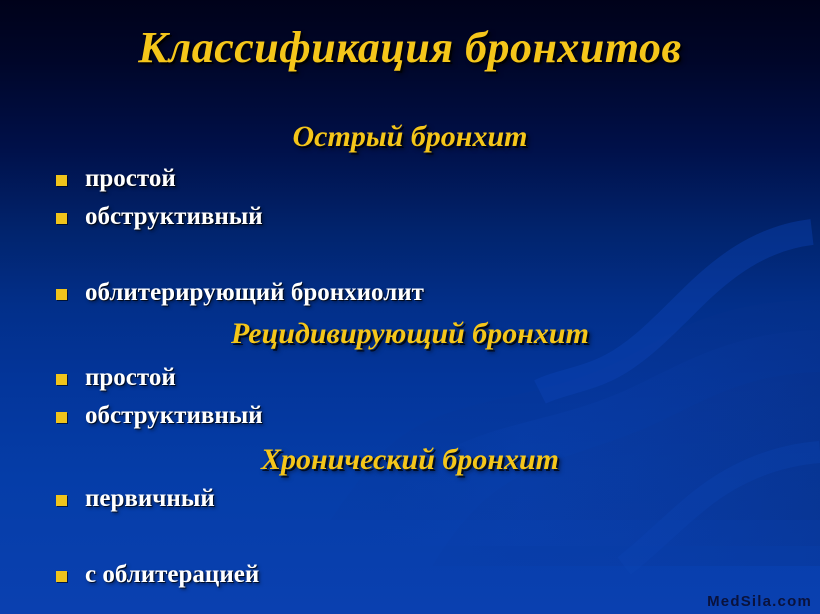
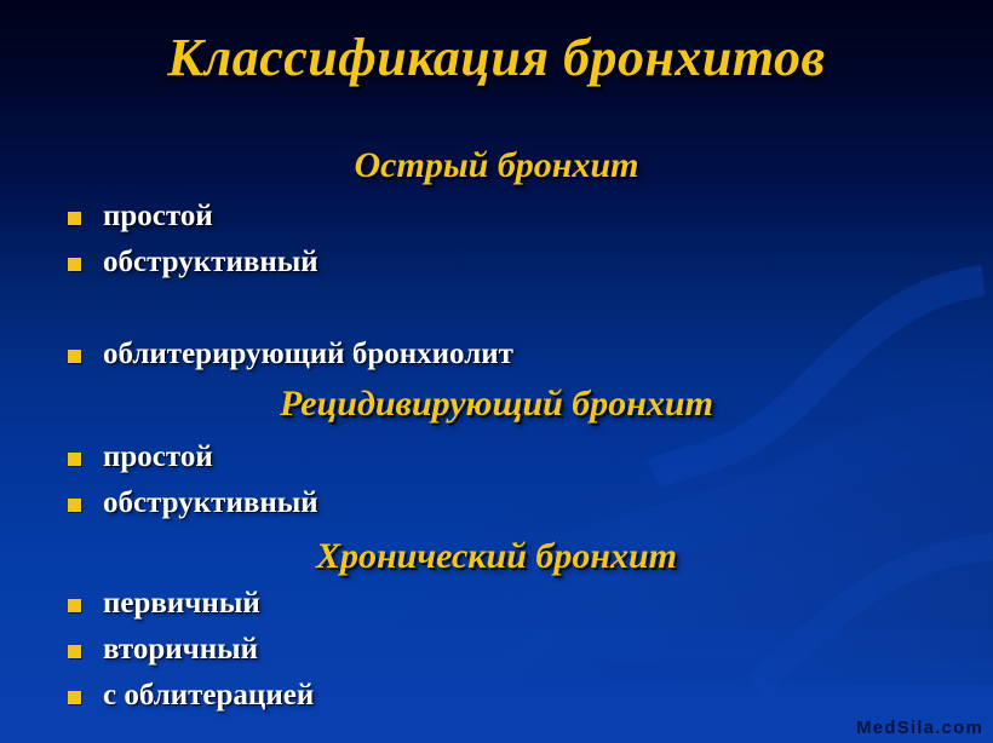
  Классификация бронхитов
  Острый бронхит
  простой
  обструктивный
  облитерирующий бронхиолит
  Рецидивирующий бронхит
  простой
  обструктивный
  Хронический бронхит
  первичный
+ вторичный
  с облитерацией
  MedSila.com
